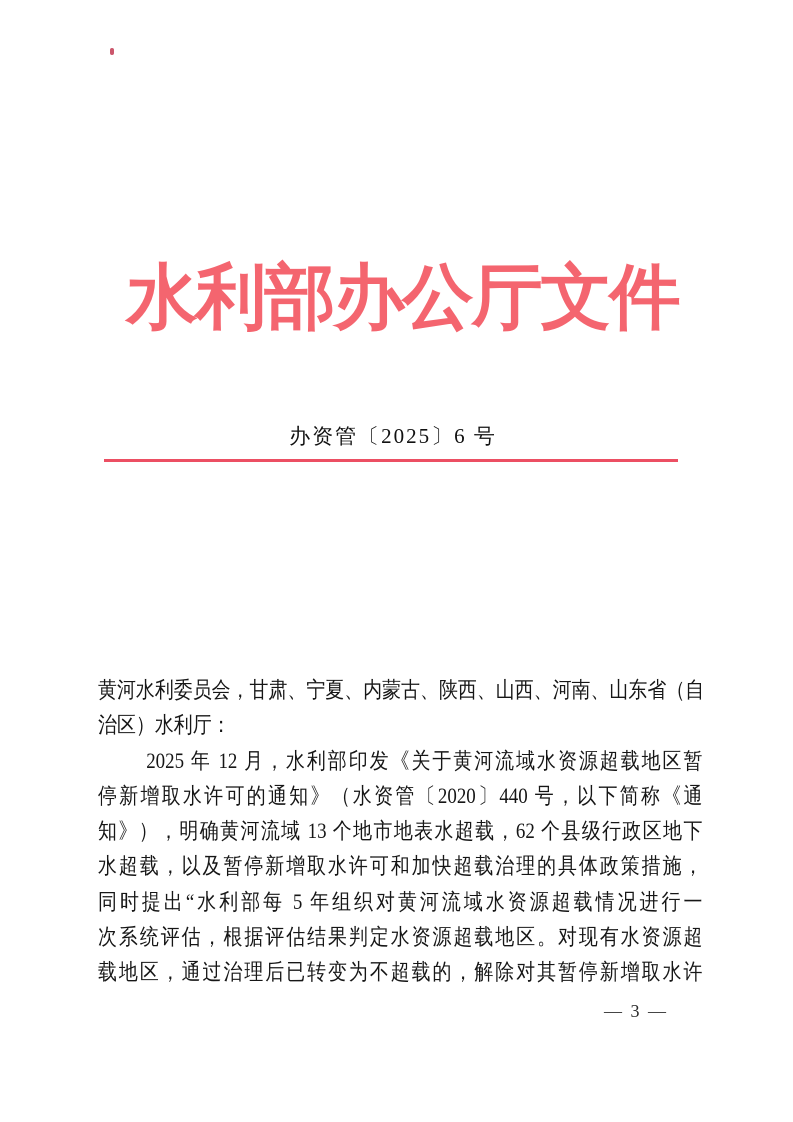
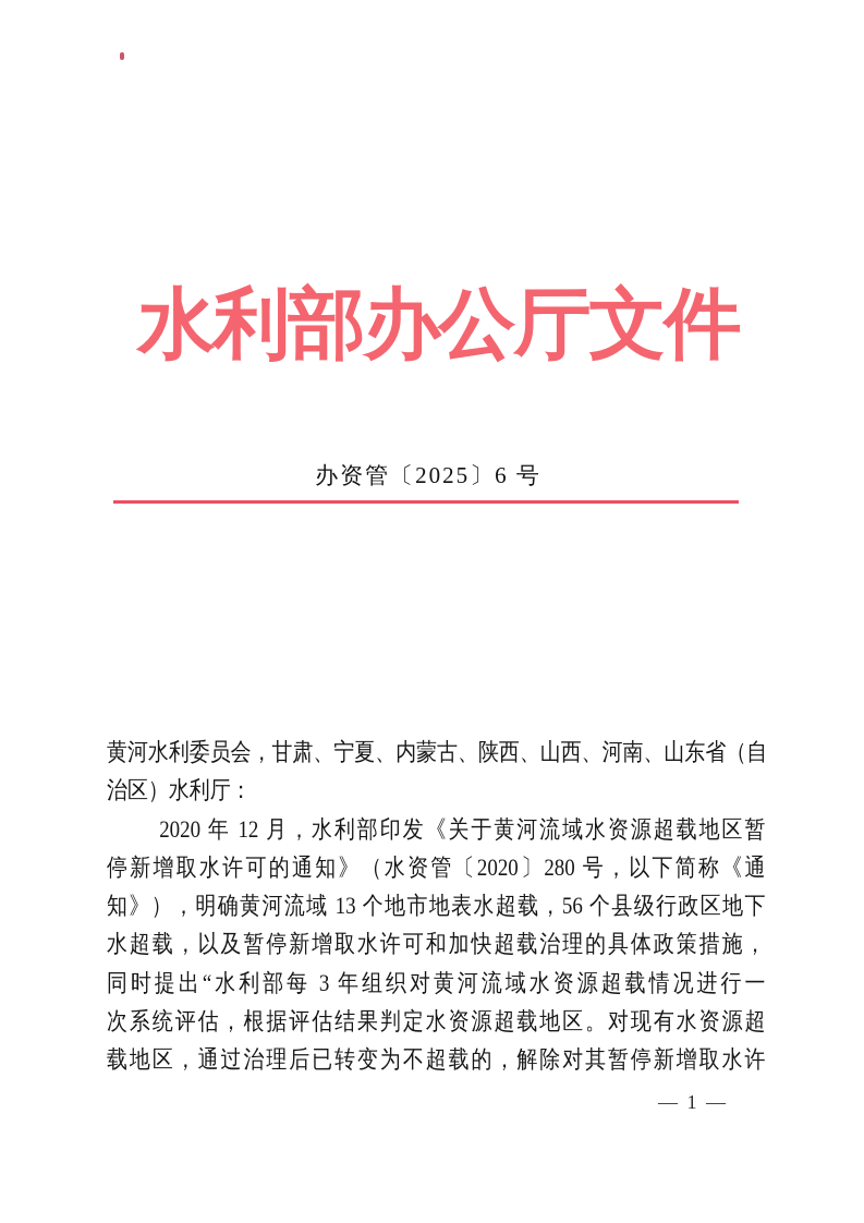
  水利部办公厅文件
  办资管〔2025〕6 号
  黄河水利委员会，甘肃、宁夏、内蒙古、陕西、山西、河南、山东省（自
  治区）水利厅：
- 2025 年 12 月，水利部印发《关于黄河流域水资源超载地区暂
+ 2020 年 12 月，水利部印发《关于黄河流域水资源超载地区暂
- 停新增取水许可的通知》（水资管〔2020〕440 号，以下简称《通
+ 停新增取水许可的通知》（水资管〔2020〕280 号，以下简称《通
- 知》），明确黄河流域 13 个地市地表水超载，62 个县级行政区地下
+ 知》），明确黄河流域 13 个地市地表水超载，56 个县级行政区地下
  水超载，以及暂停新增取水许可和加快超载治理的具体政策措施，
- 同时提出“水利部每 5 年组织对黄河流域水资源超载情况进行一
+ 同时提出“水利部每 3 年组织对黄河流域水资源超载情况进行一
  次系统评估，根据评估结果判定水资源超载地区。对现有水资源超
  载地区，通过治理后已转变为不超载的，解除对其暂停新增取水许
- — 3 —
+ — 1 —
